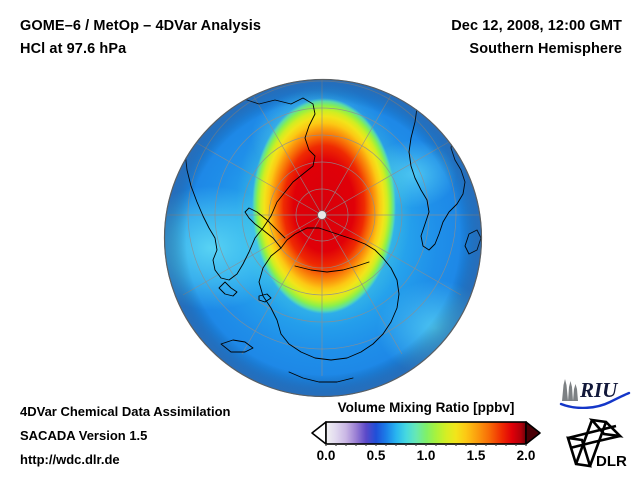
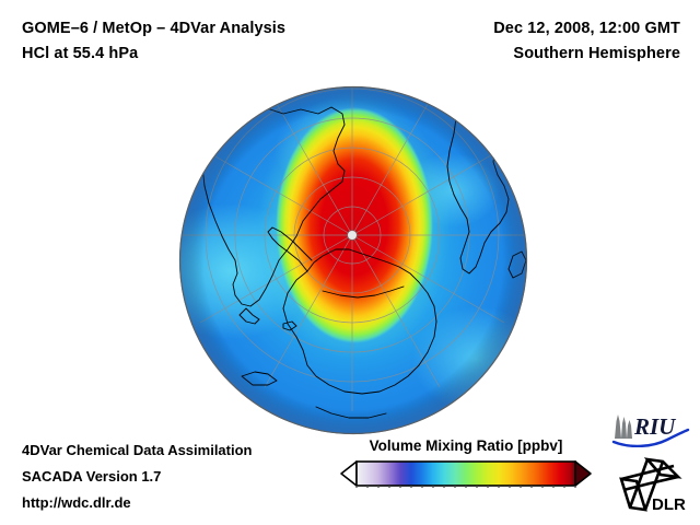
  GOME–6 / MetOp – 4DVar Analysis
- HCl at 97.6 hPa
+ HCl at 55.4 hPa
  Dec 12, 2008, 12:00 GMT
  Southern Hemisphere
  4DVar Chemical Data Assimilation
- SACADA Version 1.5
+ SACADA Version 1.7
  http://wdc.dlr.de
  Volume Mixing Ratio [ppbv]
- 0.0
- 0.5
- 1.0
- 1.5
- 2.0
  RIU
  DLR
